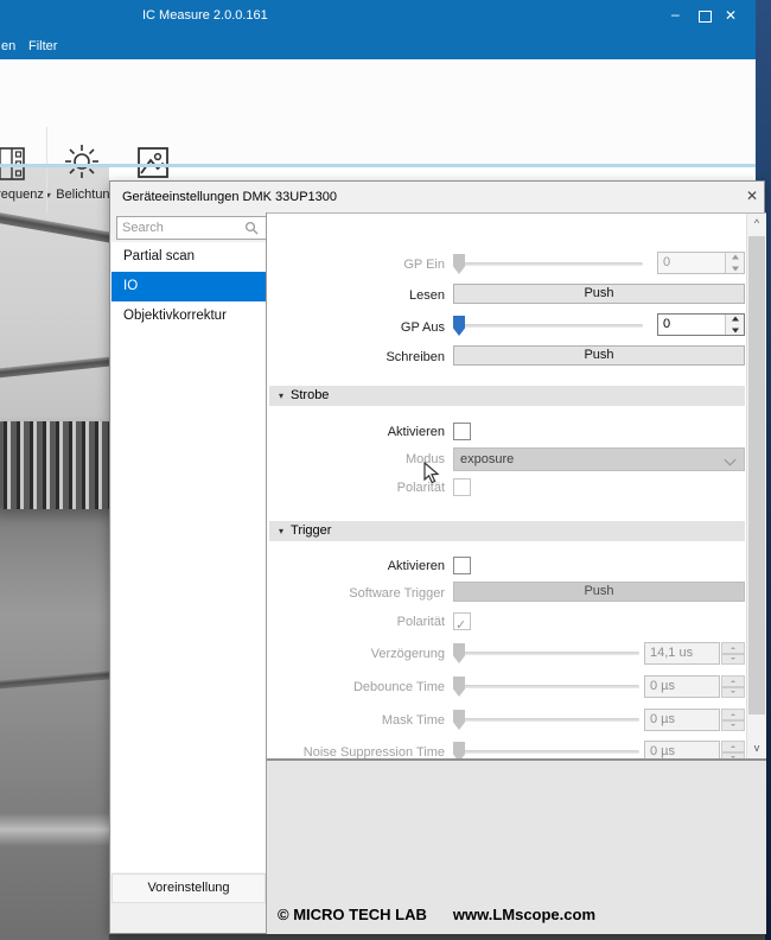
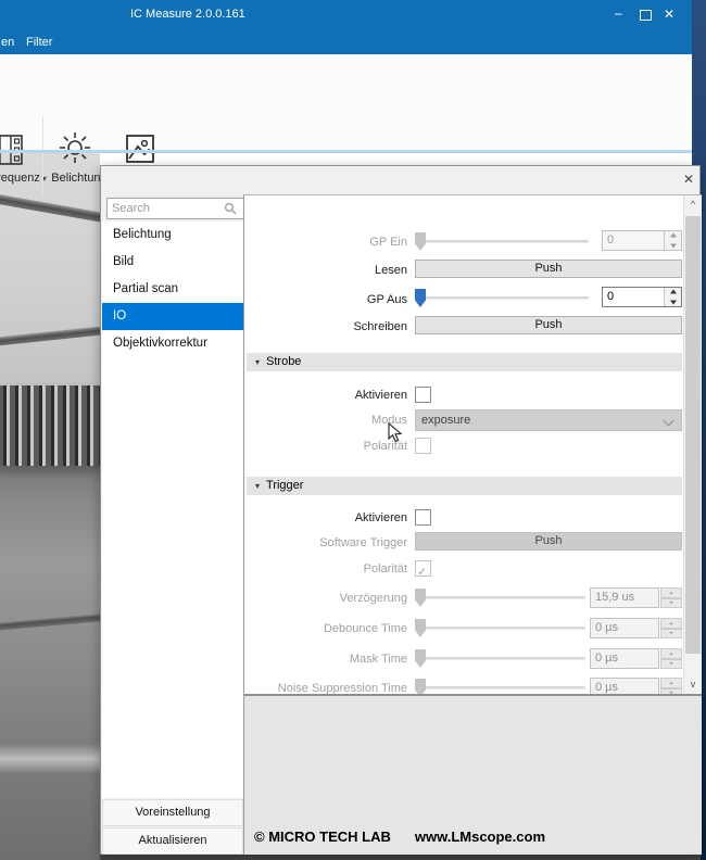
  IC Measure 2.0.0.161
  –
  ✕
  en
  Filter
  equenz ▾
  Belichtun
- Geräteeinstellungen DMK 33UP1300
  ✕
  Search
+ Belichtung
+ Bild
  Partial scan
  IO
  Objektivkorrektur
  Voreinstellung
+ Aktualisieren
  GP Ein
  0
  Lesen
  Push
  GP Aus
  0
  Schreiben
  Push
  ▾ Strobe
  Aktivieren
  Modus
  exposure
  Polarität
  ▾ Trigger
  Aktivieren
  Software Trigger
  Push
  Polarität
  ✓
  Verzögerung
- 14,1 us
+ 15,9 us
  Debounce Time
  0 µs
  Mask Time
  0 µs
  Noise Suppression Time
  0 µs
  ^
  v
  © MICRO TECH LAB www.LMscope.com
